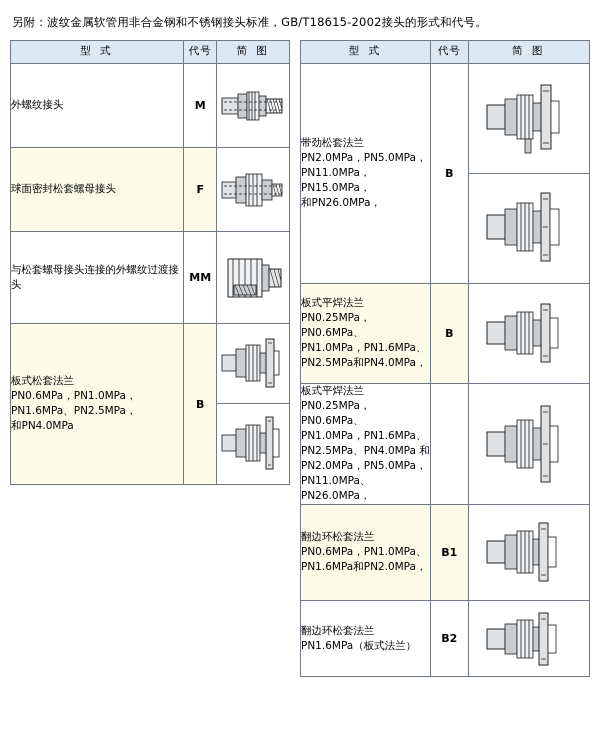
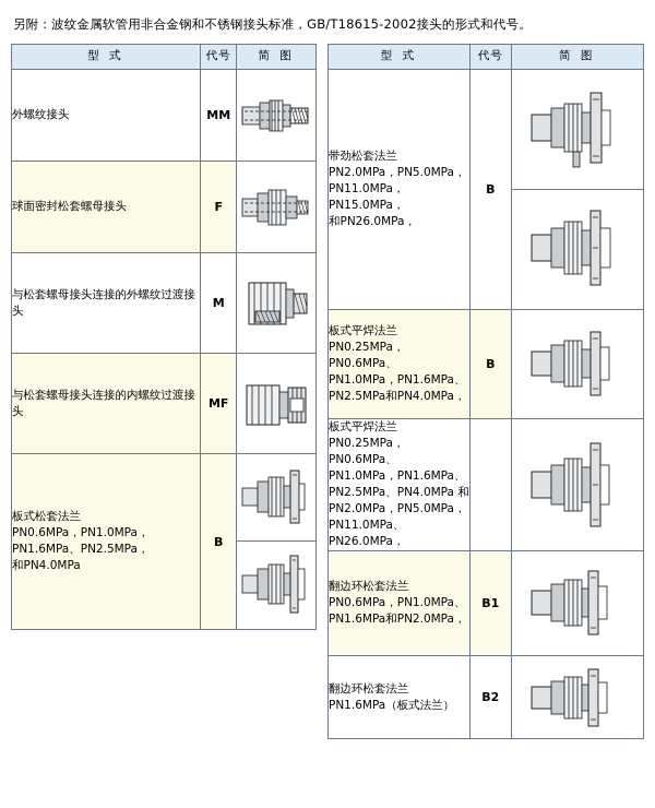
  另附：波纹金属软管用非合金钢和不锈钢接头标准，GB/T18615-2002接头的形式和代号。
  型 式	代号	简 图
- 外螺纹接头	M
+ 外螺纹接头	MM
  球面密封松套螺母接头	F
- 与松套螺母接头连接的外螺纹过渡接头	MM
+ 与松套螺母接头连接的外螺纹过渡接头	M
+ 与松套螺母接头连接的内螺纹过渡接头	MF
  板式松套法兰 PN0.6MPa，PN1.0MPa， PN1.6MPa、PN2.5MPa， 和PN4.0MPa	B
  型 式	代号	简 图
  带劲松套法兰 PN2.0MPa，PN5.0MPa， PN11.0MPa，PN15.0MPa， 和PN26.0MPa，	B
  板式平焊法兰 PN0.25MPa，PN0.6MPa、 PN1.0MPa，PN1.6MPa、 PN2.5MPa和PN4.0MPa，	B
  板式平焊法兰 PN0.25MPa，PN0.6MPa、 PN1.0MPa，PN1.6MPa、 PN2.5MPa、PN4.0MPa 和 PN2.0MPa，PN5.0MPa， PN11.0MPa、PN26.0MPa，
  翻边环松套法兰 PN0.6MPa，PN1.0MPa、 PN1.6MPa和PN2.0MPa，	B1
  翻边环松套法兰 PN1.6MPa（板式法兰）	B2
